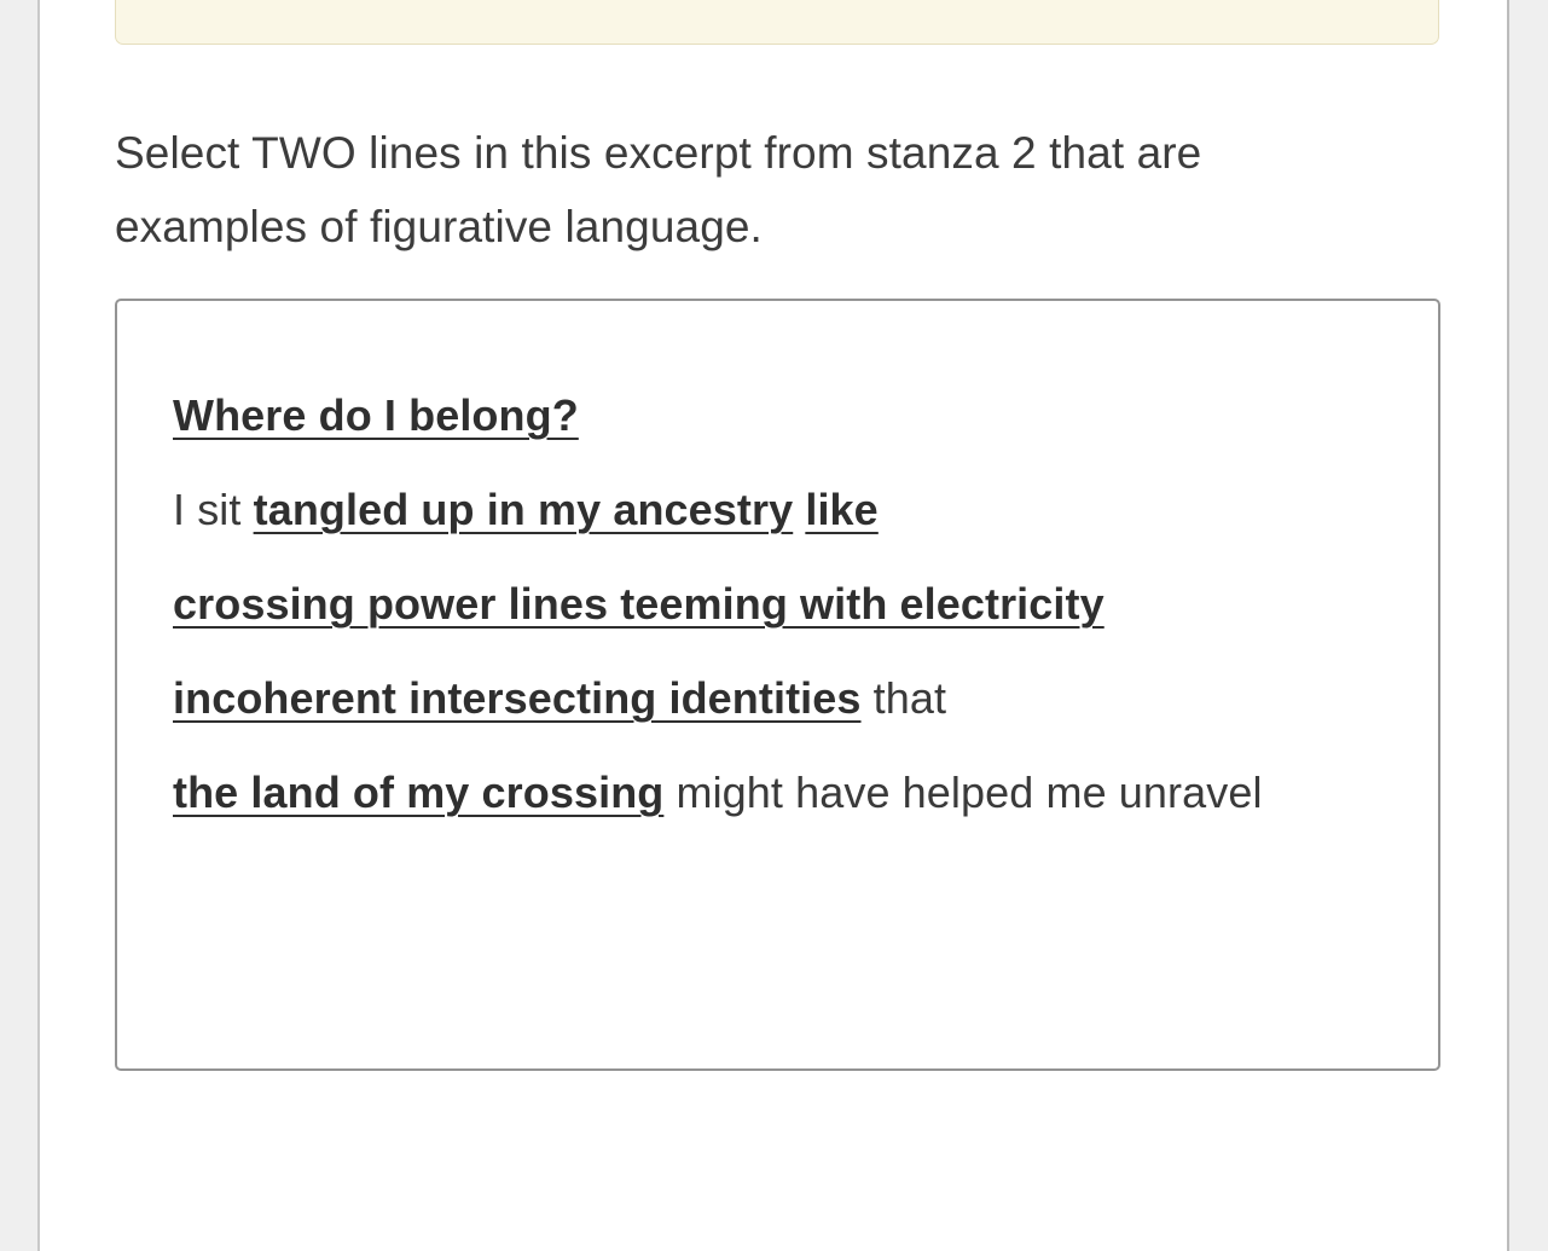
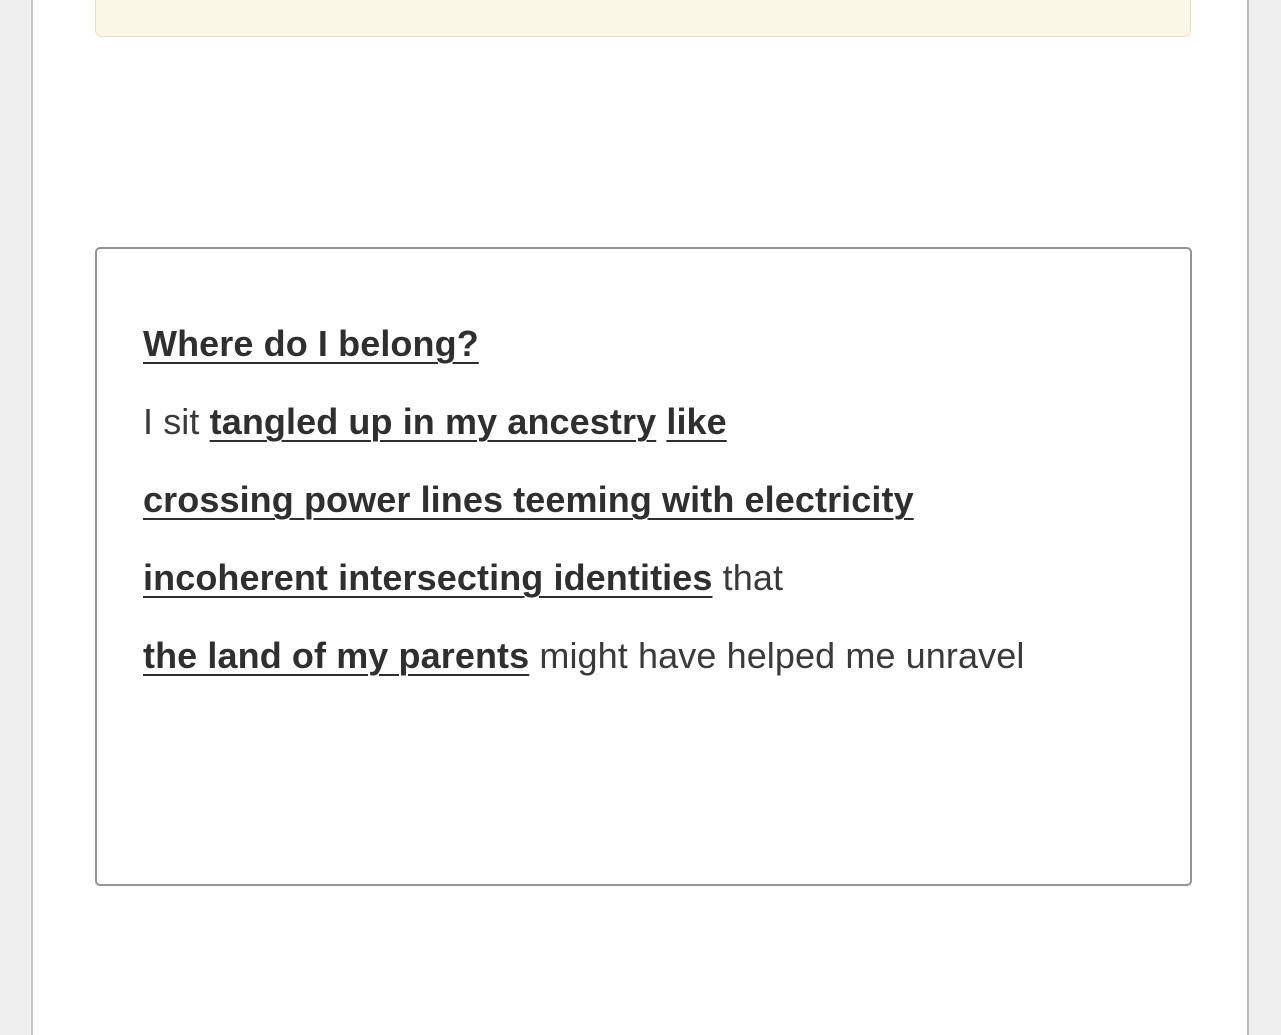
- Select TWO lines in this excerpt from stanza 2 that are examples of figurative language.
- Where do I belong? I sit tangled up in my ancestry like crossing power lines teeming with electricity incoherent intersecting identities that the land of my crossing might have helped me unravel
+ Where do I belong? I sit tangled up in my ancestry like crossing power lines teeming with electricity incoherent intersecting identities that the land of my parents might have helped me unravel
